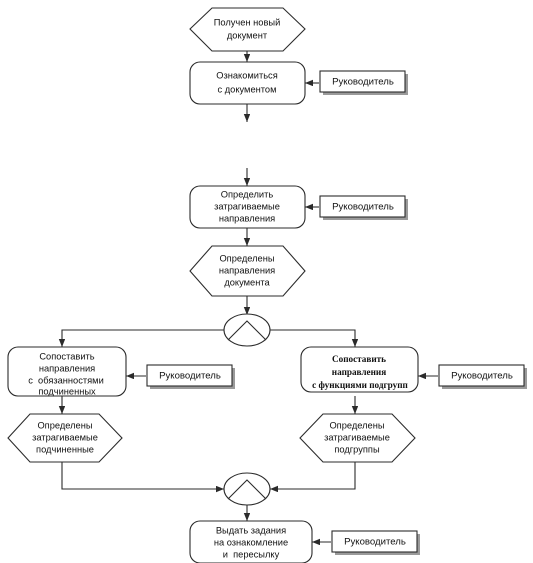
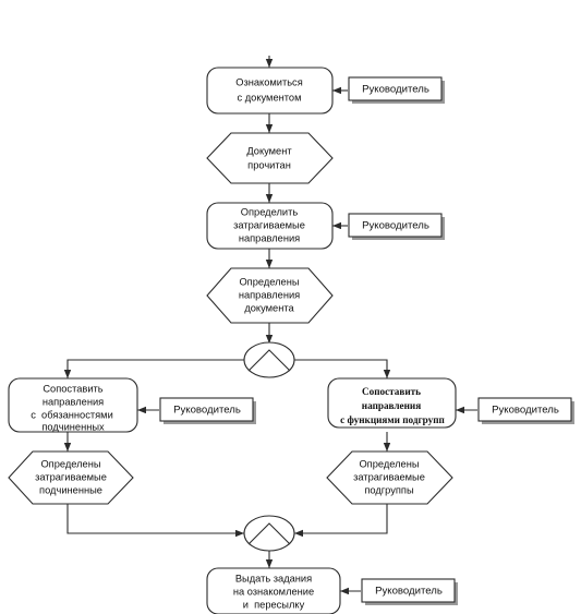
- Получен новый
- документ
  Ознакомиться
  с документом
+ Документ
+ прочитан
  Определить
  затрагиваемые
  направления
  Определены
  направления
  документа
  Сопоставить
  направления
  с обязанностями
  подчиненных
  Сопоставить
  направления
  с функциями подгрупп
  Определены
  затрагиваемые
  подчиненные
  Определены
  затрагиваемые
  подгруппы
  Выдать задания
  на ознакомление
  и пересылку
  Руководитель
  Руководитель
  Руководитель
  Руководитель
  Руководитель
